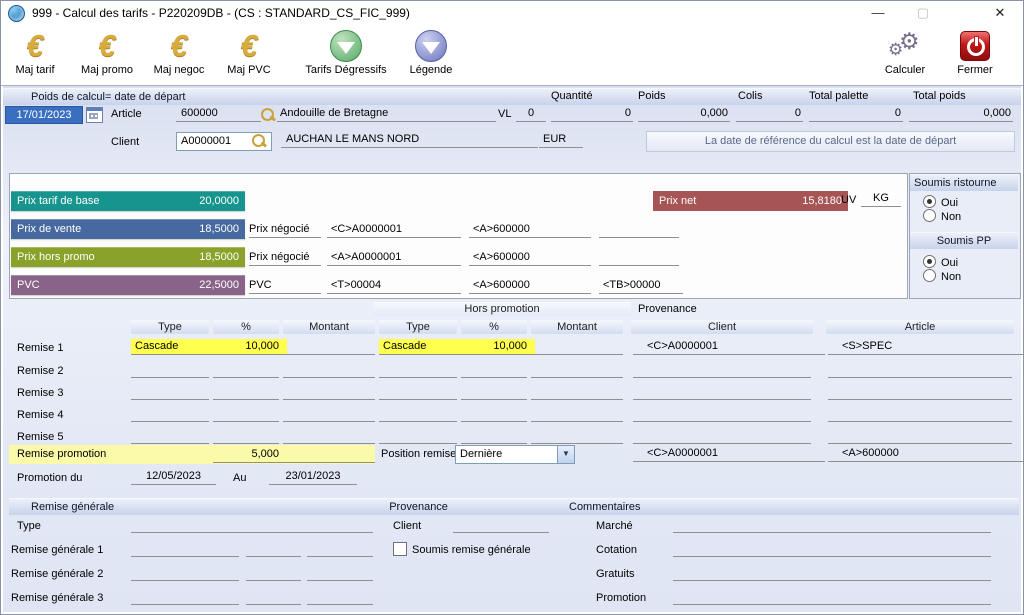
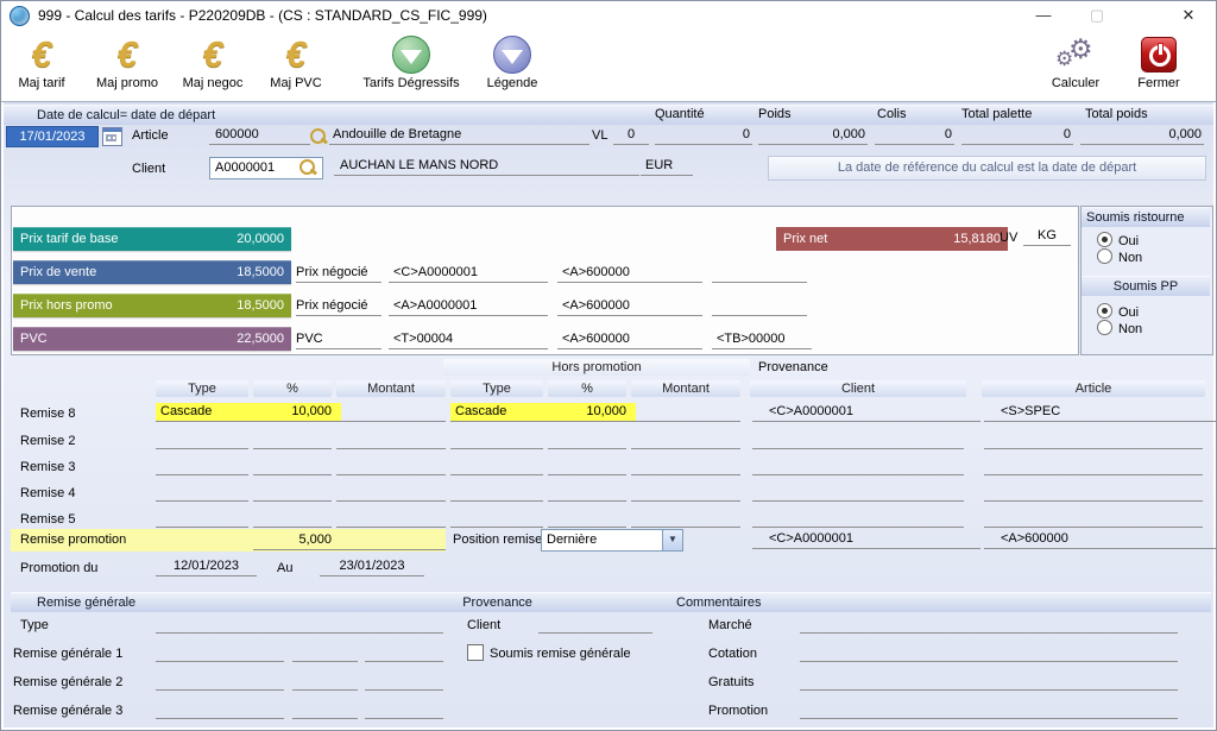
  999 - Calcul des tarifs - P220209DB - (CS : STANDARD_CS_FIC_999)
  —
  ▢
  ✕
  €
  Maj tarif
  €
  Maj promo
  €
  Maj negoc
  €
  Maj PVC
  Tarifs Dégressifs
  Légende
  ⚙
  ⚙
  Calculer
  Fermer
- Poids de calcul= date de départ
+ Date de calcul= date de départ
  Quantité
  Poids
  Colis
  Total palette
  Total poids
  17/01/2023
  Article
  600000
  Andouille de Bretagne
  VL
  0
  0
  0,000
  0
  0
  0,000
  Client
  A0000001
  AUCHAN LE MANS NORD
  EUR
  La date de référence du calcul est la date de départ
  Prix tarif de base
  20,0000
  Prix de vente
  18,5000
  Prix hors promo
  18,5000
  PVC
  22,5000
  Prix négocié
  <C>A0000001
  <A>600000
  Prix négocié
  <A>A0000001
  <A>600000
  PVC
  <T>00004
  <A>600000
  <TB>00000
  Prix net
  15,8180
  UV
  KG
  Soumis ristourne
  Oui
  Non
  Soumis PP
  Oui
  Non
  Hors promotion
  Provenance
  Type
  %
  Montant
  Type
  %
  Montant
  Client
  Article
- Remise 1
+ Remise 8
  Cascade
  10,000
  Cascade
  10,000
  <C>A0000001
  <S>SPEC
  Remise 2
  Remise 3
  Remise 4
  Remise 5
  Remise promotion
  5,000
  Position remise
  Dernière
  ▼
  <C>A0000001
  <A>600000
  Promotion du
- 12/05/2023
+ 12/01/2023
  Au
  23/01/2023
  Remise générale Provenance Commentaires
  Type
  Remise générale 1
  Remise générale 2
  Remise générale 3
  Client
  Soumis remise générale
  Marché
  Cotation
  Gratuits
  Promotion
